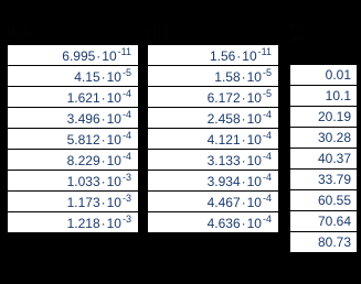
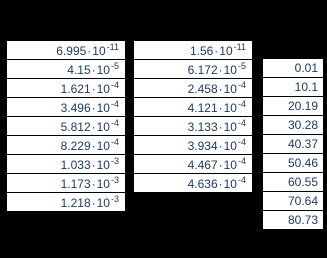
  6.995·10-11
  4.15·10-5
  1.621·10-4
  3.496·10-4
  5.812·10-4
  8.229·10-4
  1.033·10-3
  1.173·10-3
  1.218·10-3
  1.56·10-11
- 1.58·10-5
  6.172·10-5
  2.458·10-4
  4.121·10-4
  3.133·10-4
  3.934·10-4
  4.467·10-4
  4.636·10-4
  0.01
  10.1
  20.19
  30.28
  40.37
- 33.79
+ 50.46
  60.55
  70.64
  80.73
